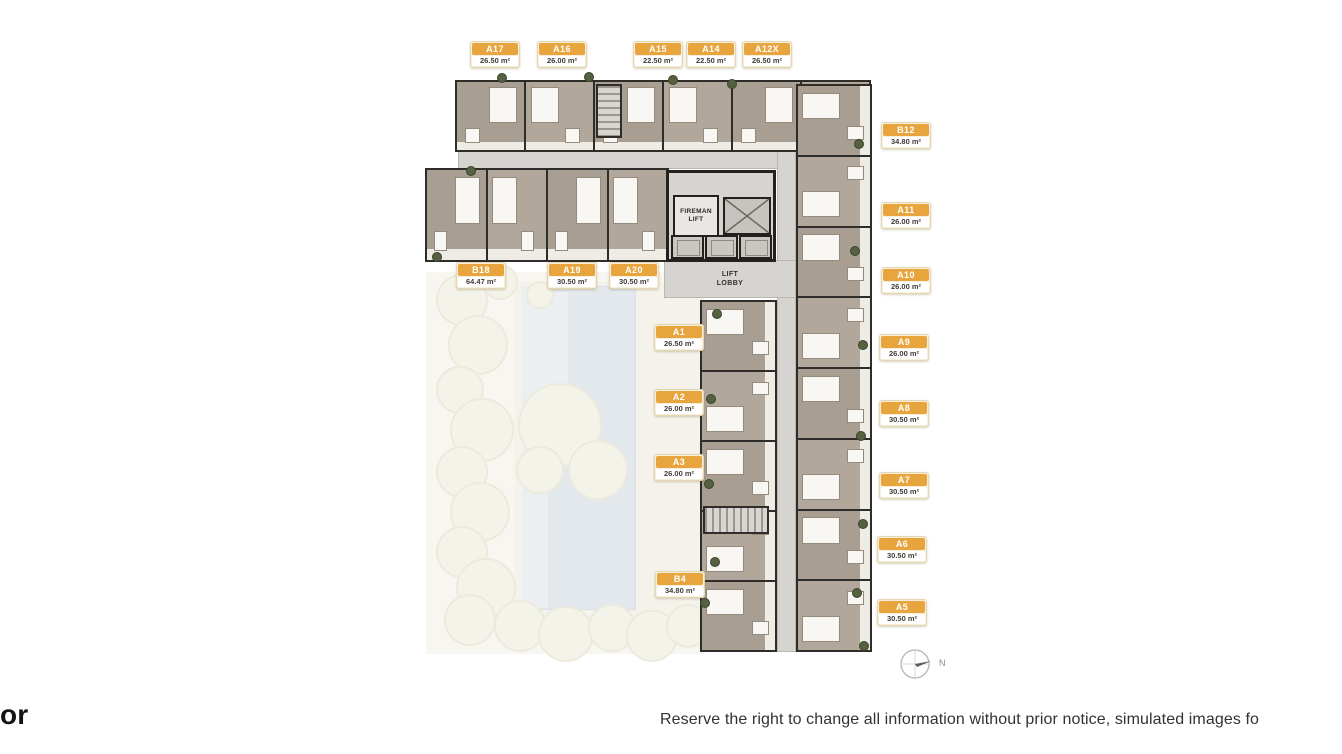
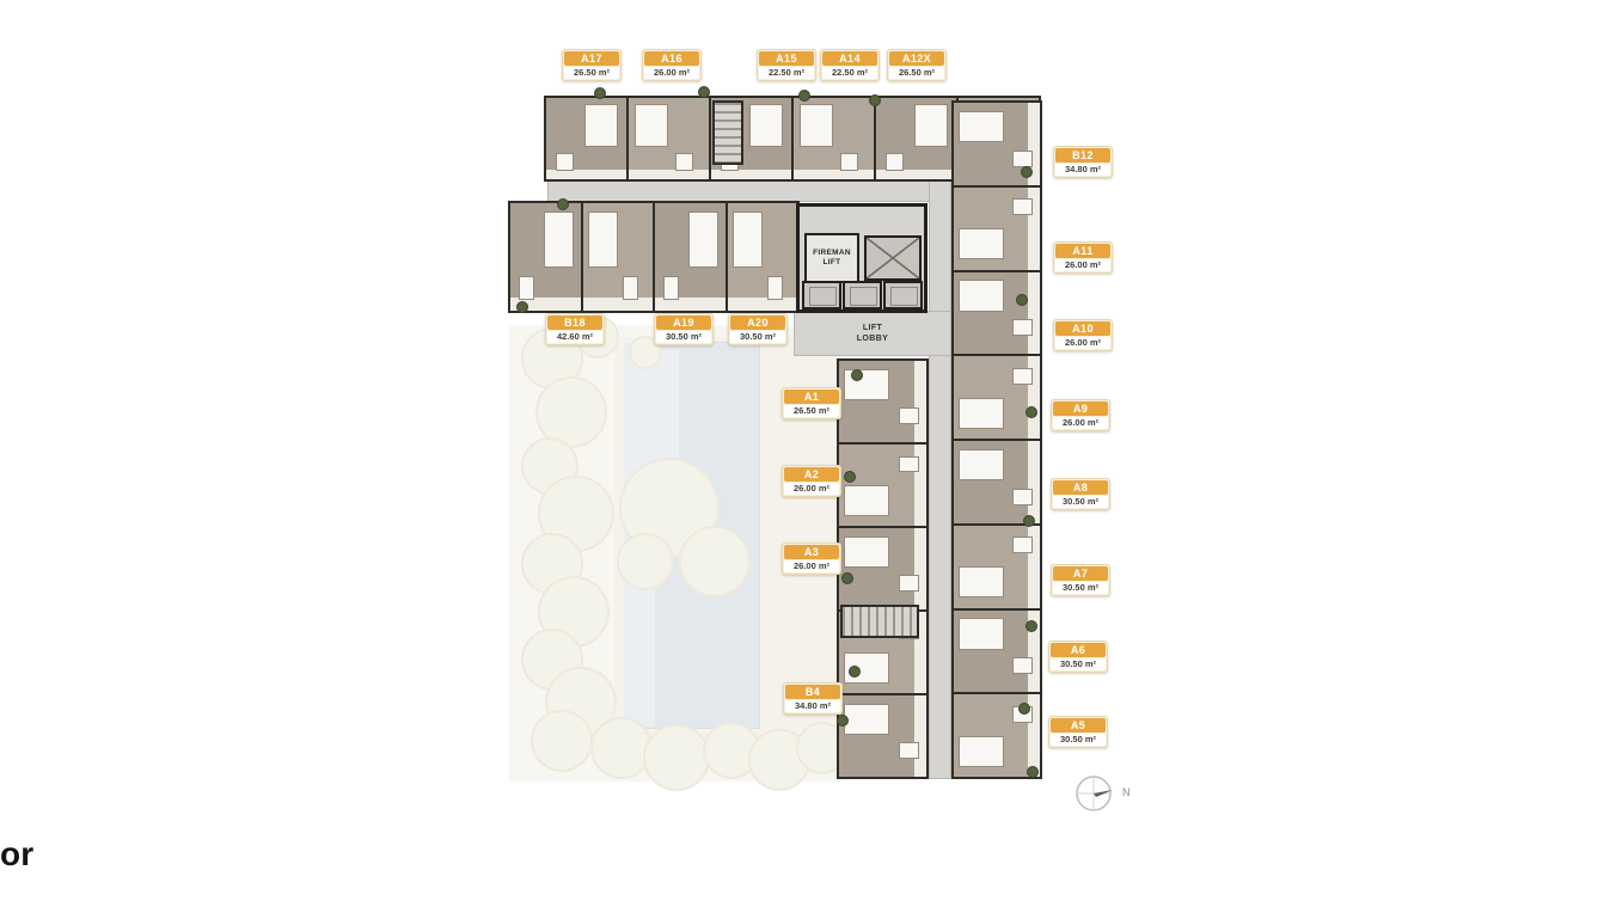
  A17
  26.50 m²
  A16
  26.00 m²
  A15
  22.50 m²
  A14
  22.50 m²
  A12X
  26.50 m²
  B12
  34.80 m²
  A11
  26.00 m²
  A10
  26.00 m²
  A9
  26.00 m²
  A8
  30.50 m²
  A7
  30.50 m²
  A6
  30.50 m²
  A5
  30.50 m²
  B18
- 64.47 m²
+ 42.60 m²
  A19
  30.50 m²
  A20
  30.50 m²
  A1
  26.50 m²
  A2
  26.00 m²
  A3
  26.00 m²
  B4
  34.80 m²
  N
  or
- Reserve the right to change all information without prior notice, simulated images fo
